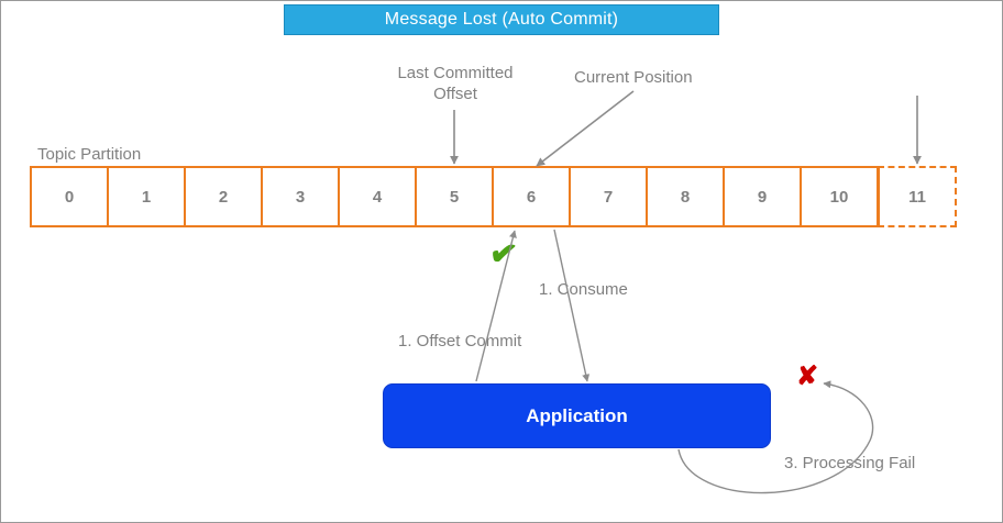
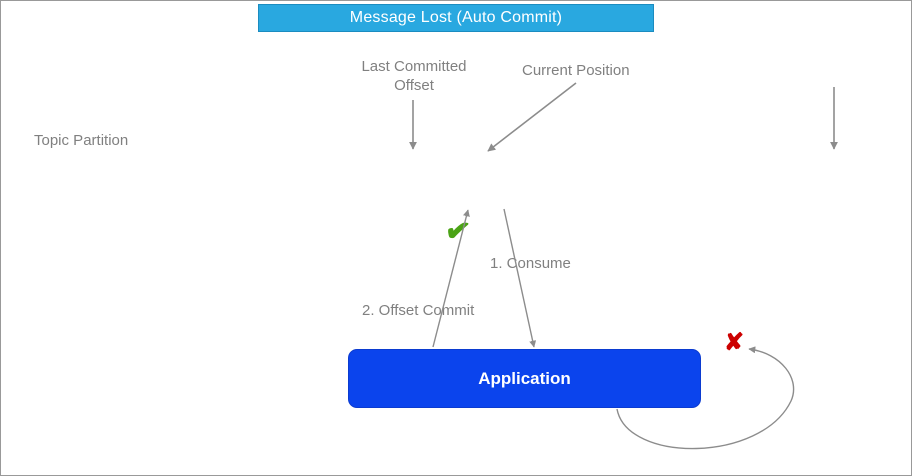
  Message Lost (Auto Commit)
  Topic Partition
  Last Committed
  Offset
  Current Position
  1. Consume
- 1. Offset Commit
+ 2. Offset Commit
- 3. Processing Fail
- 0
- 1
- 2
- 3
- 4
- 5
- 6
- 7
- 8
- 9
- 10
- 11
  Application
  ✘
